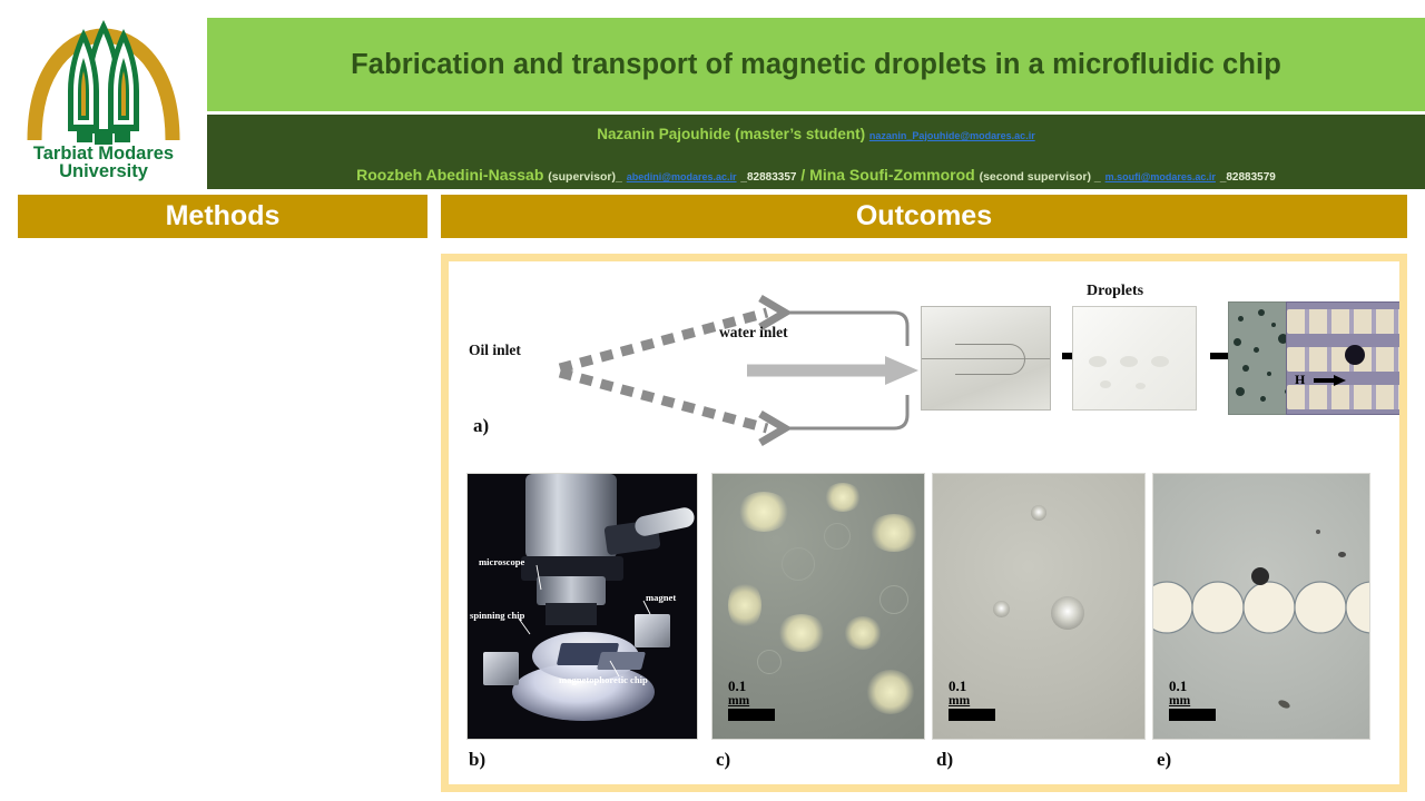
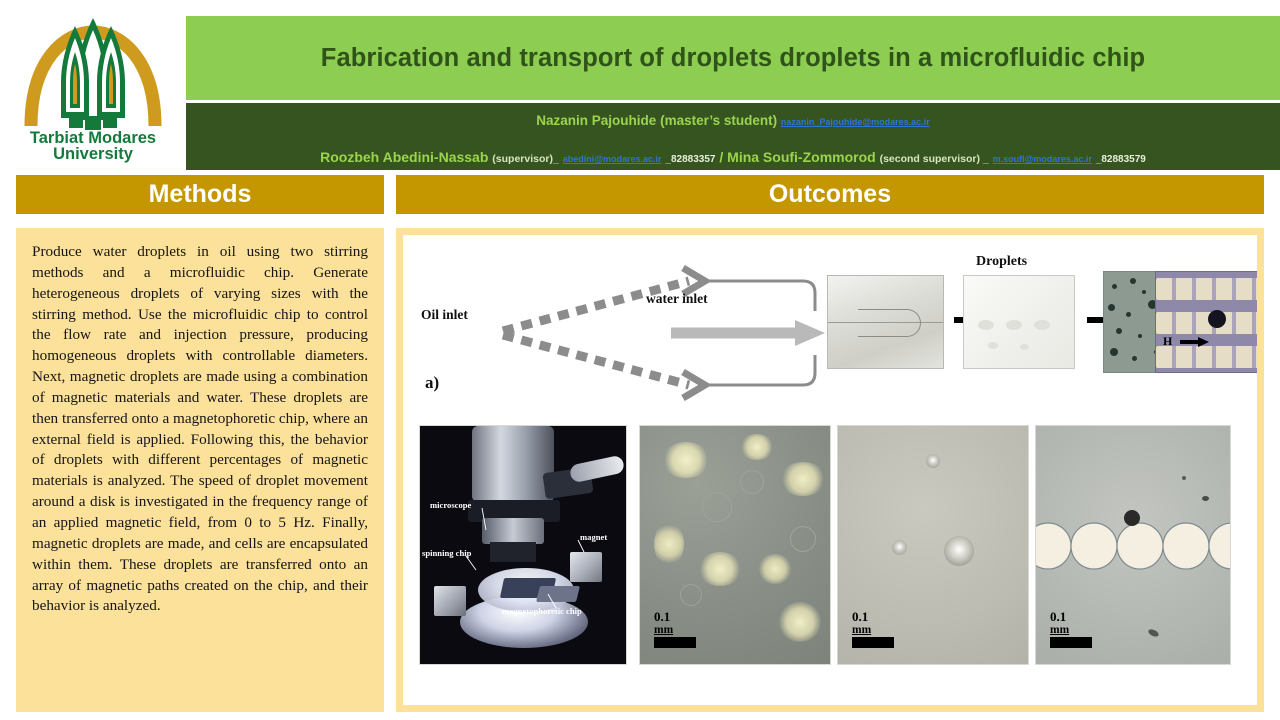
  Tarbiat Modares
  University
- Fabrication and transport of magnetic droplets in a microfluidic chip
+ Fabrication and transport of droplets droplets in a microfluidic chip
  Nazanin Pajouhide (master’s student) nazanin_Pajouhide@modares.ac.ir
  Roozbeh Abedini-Nassab (supervisor)_ abedini@modares.ac.ir _82883357 / Mina Soufi-Zommorod (second supervisor) _ m.soufi@modares.ac.ir _82883579
  Methods
  Outcomes
+ Produce water droplets in oil using two stirring methods and a microfluidic chip. Generate heterogeneous droplets of varying sizes with the stirring method. Use the microfluidic chip to control the flow rate and injection pressure, producing homogeneous droplets with controllable diameters. Next, magnetic droplets are made using a combination of magnetic materials and water. These droplets are then transferred onto a magnetophoretic chip, where an external field is applied. Following this, the behavior of droplets with different percentages of magnetic materials is analyzed. The speed of droplet movement around a disk is investigated in the frequency range of an applied magnetic field, from 0 to 5 Hz. Finally, magnetic droplets are made, and cells are encapsulated within them. These droplets are transferred onto an array of magnetic paths created on the chip, and their behavior is analyzed.
  H
  Oil inlet
  water inlet
  Droplets
  a)
  microscope
  magnet
  spinning chip
  magnetophoretic chip
  0.1
  mm
  0.1
  mm
  0.1
  mm
- b)
- c)
- d)
- e)
